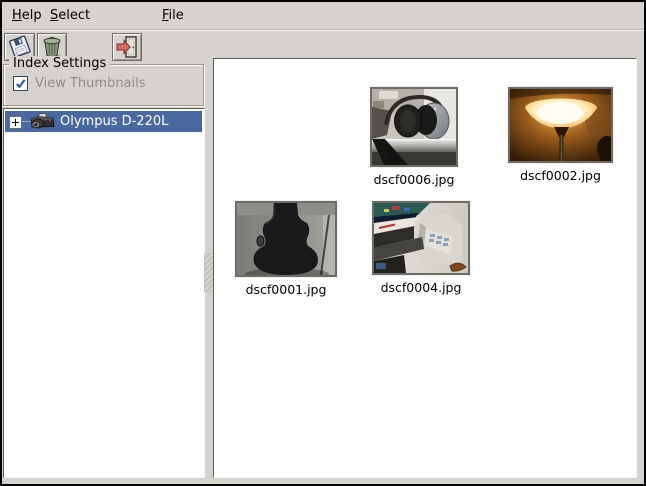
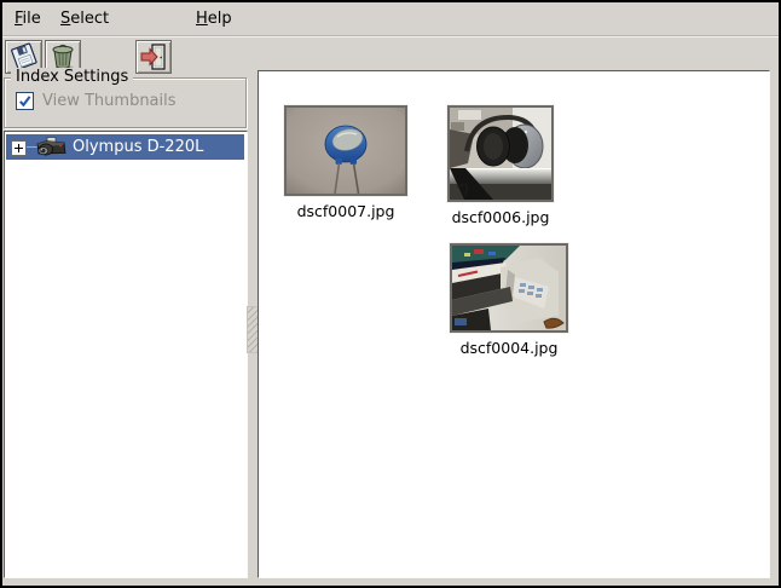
- Help
+ File
  Select
- File
+ Help
  Index Settings
  View Thumbnails
  Olympus D-220L
+ dscf0007.jpg
  dscf0006.jpg
- dscf0002.jpg
- dscf0001.jpg
  dscf0004.jpg
